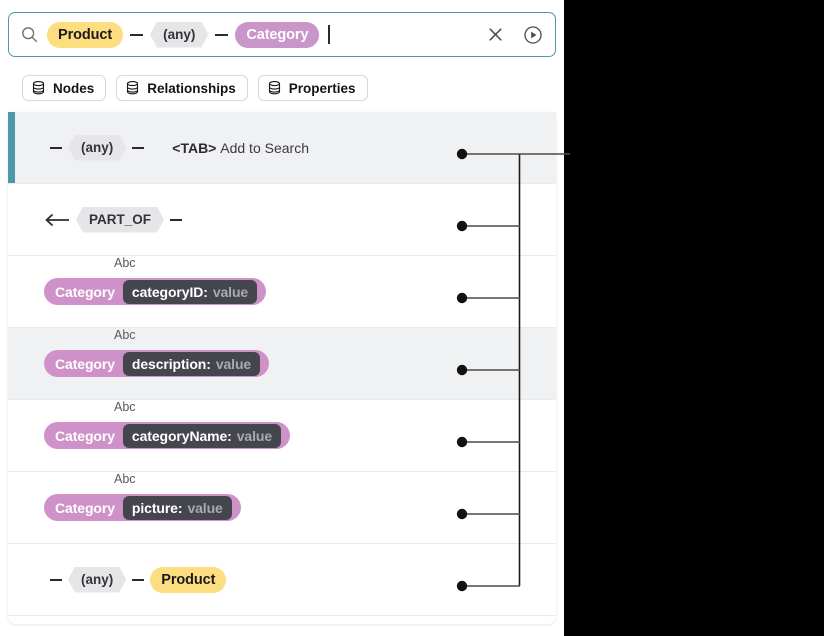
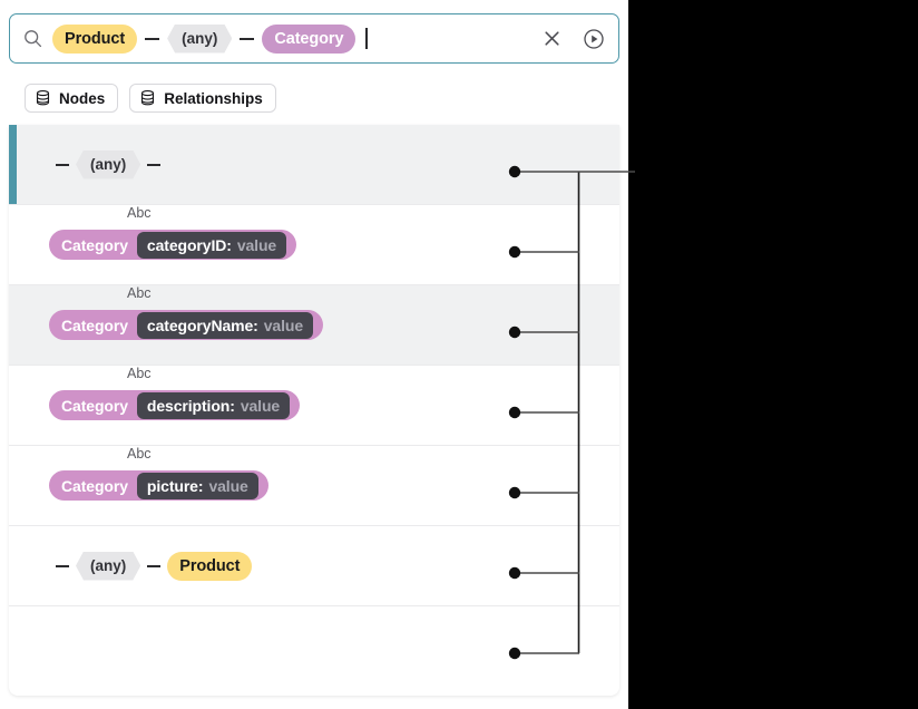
  Product
  (any)
  Category
  Nodes
  Relationships
- Properties
  (any)
- <TAB> Add to Search
- PART_OF
  Abc
  Category
  categoryID:
  value
  Abc
  Category
- description:
+ categoryName:
  value
  Abc
  Category
- categoryName:
+ description:
  value
  Abc
  Category
  picture:
  value
  (any)
  Product
